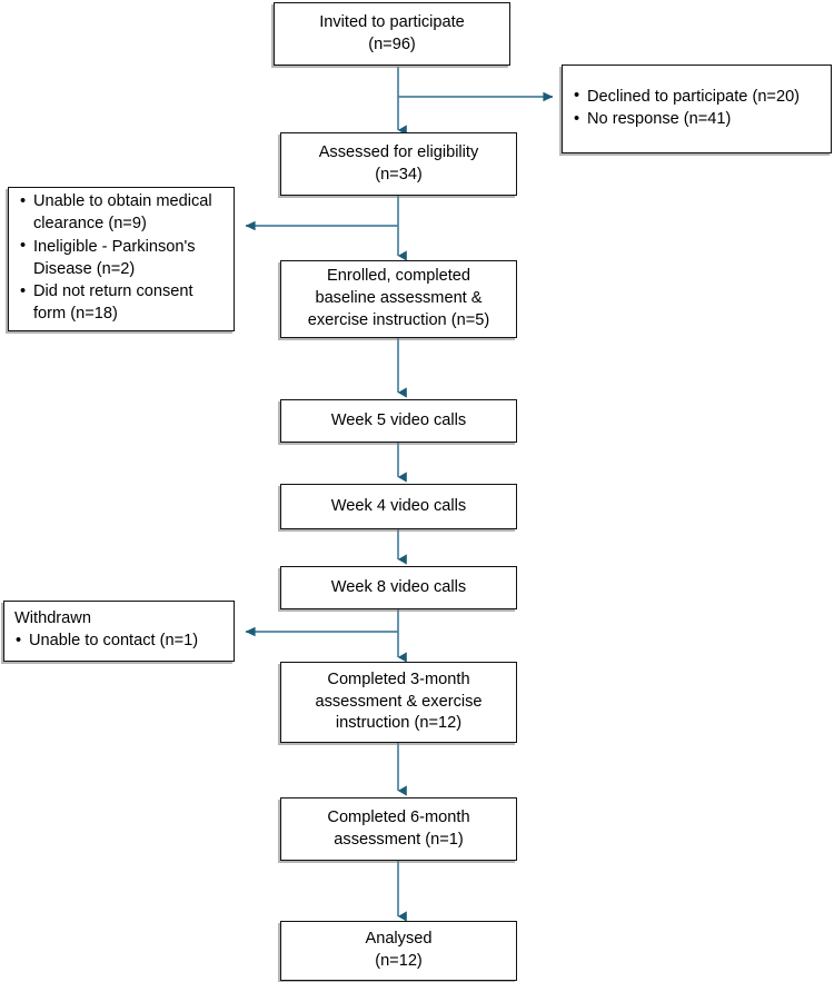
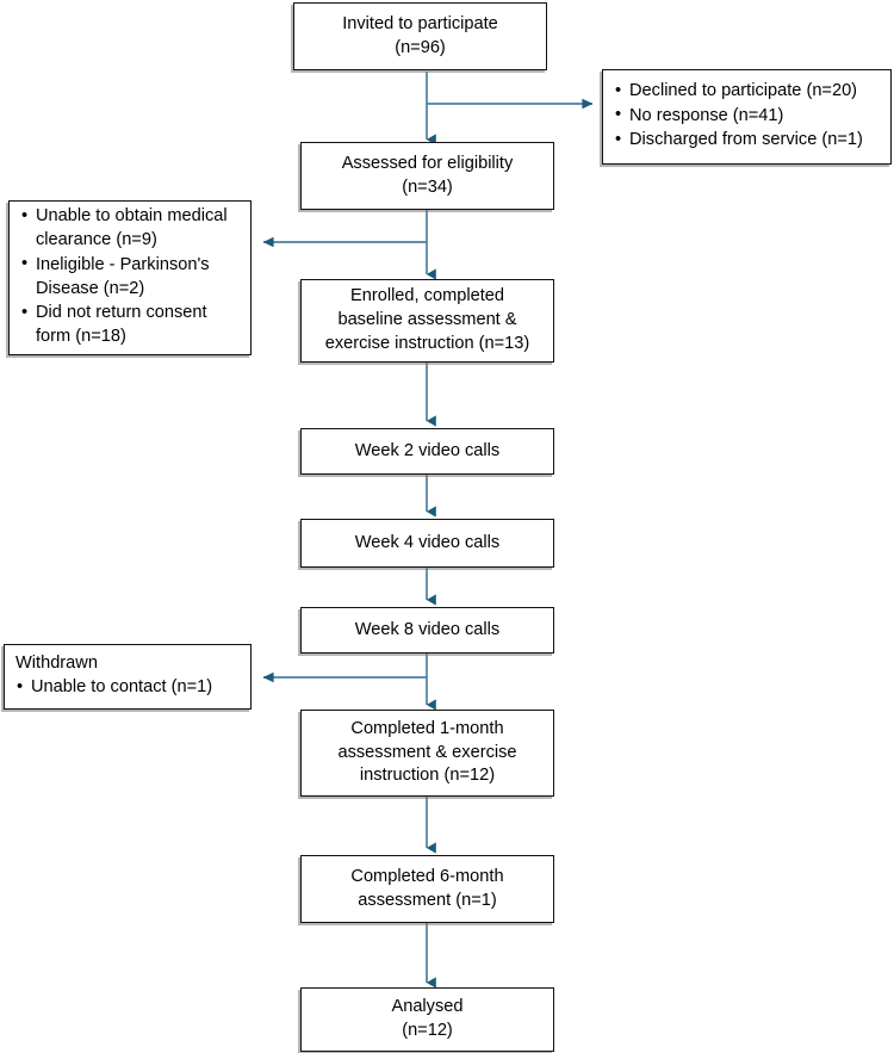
  Invited to participate
  (n=96)
  Assessed for eligibility
  (n=34)
  Enrolled, completed
  baseline assessment &
- exercise instruction (n=5)
+ exercise instruction (n=13)
- Week 5 video calls
+ Week 2 video calls
  Week 4 video calls
  Week 8 video calls
- Completed 3-month
+ Completed 1-month
  assessment & exercise
  instruction (n=12)
  Completed 6-month
  assessment (n=1)
  Analysed
  (n=12)
  Declined to participate (n=20)
  No response (n=41)
+ Discharged from service (n=1)
  Unable to obtain medical clearance (n=9)
  Ineligible - Parkinson's Disease (n=2)
  Did not return consent form (n=18)
  Withdrawn
  Unable to contact (n=1)
